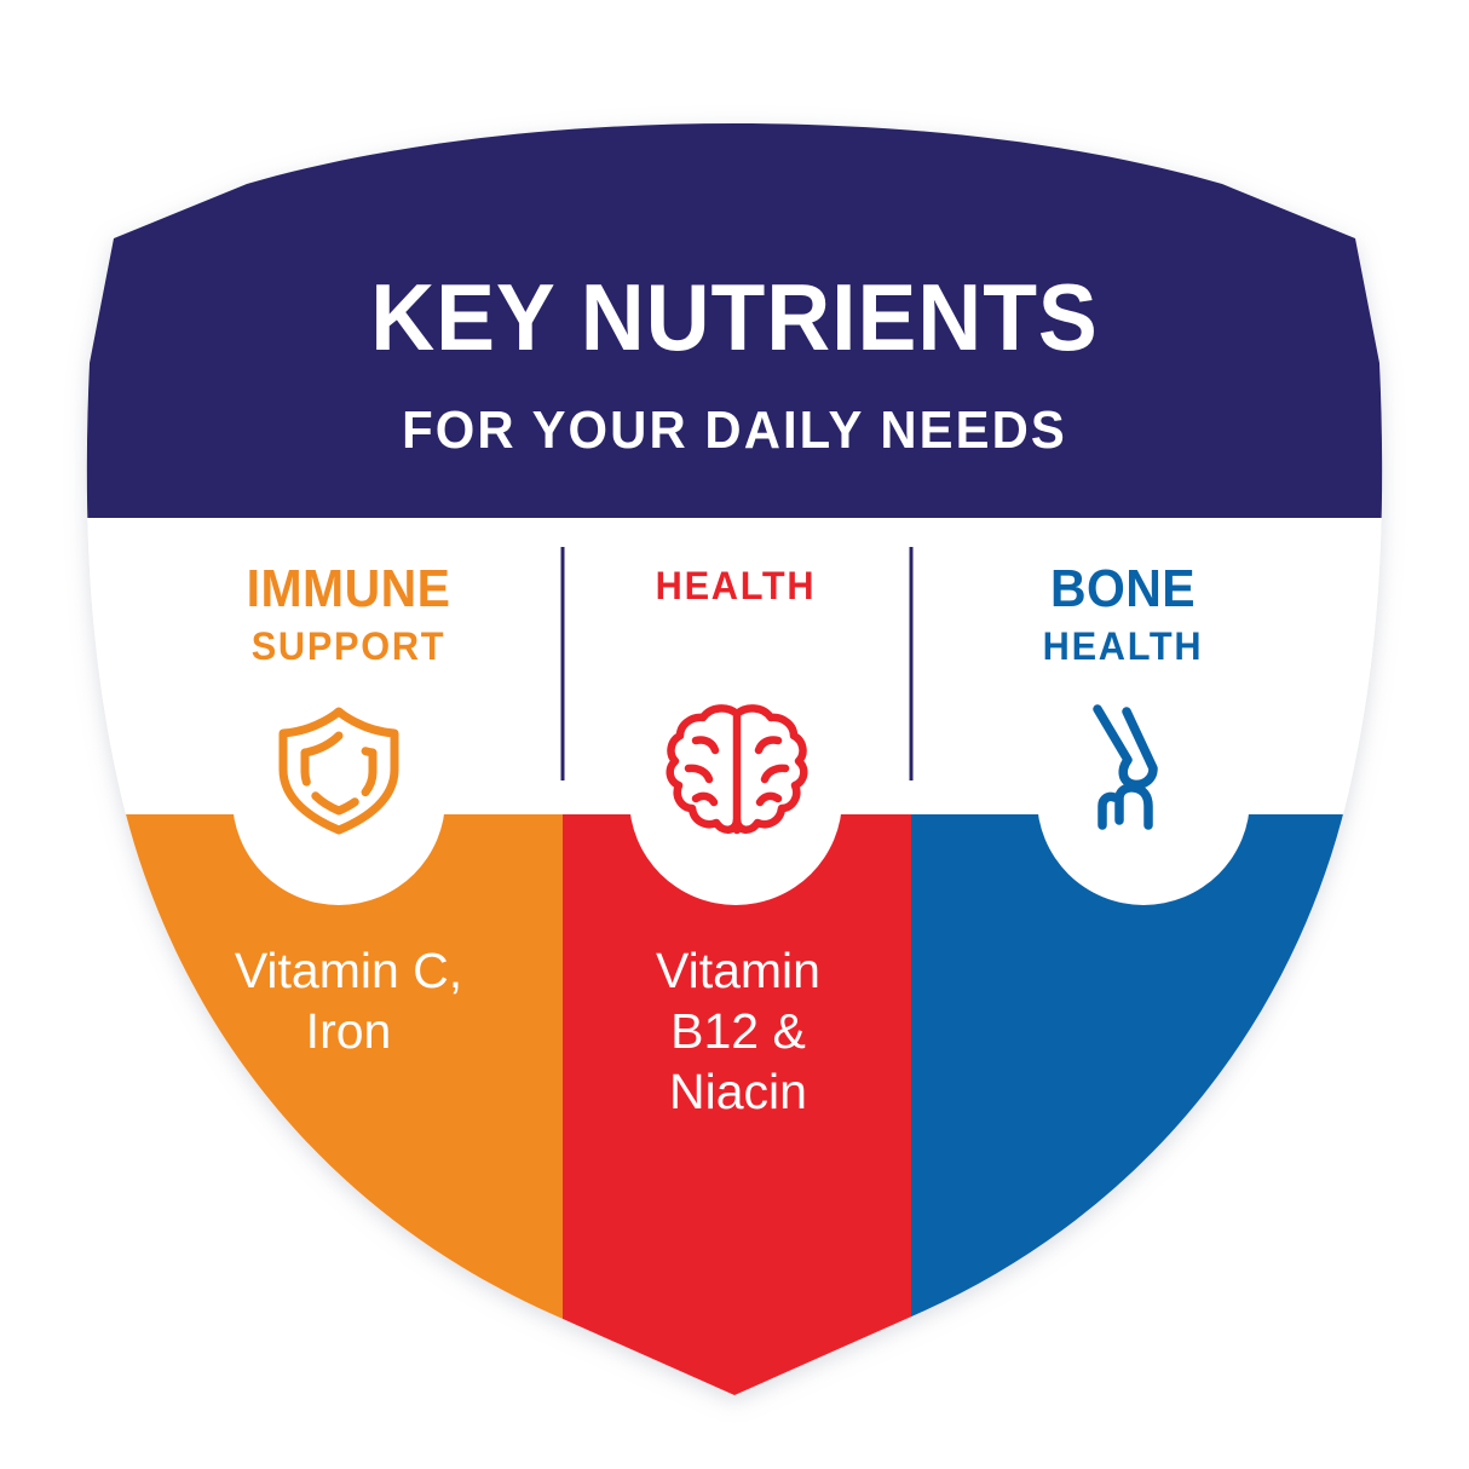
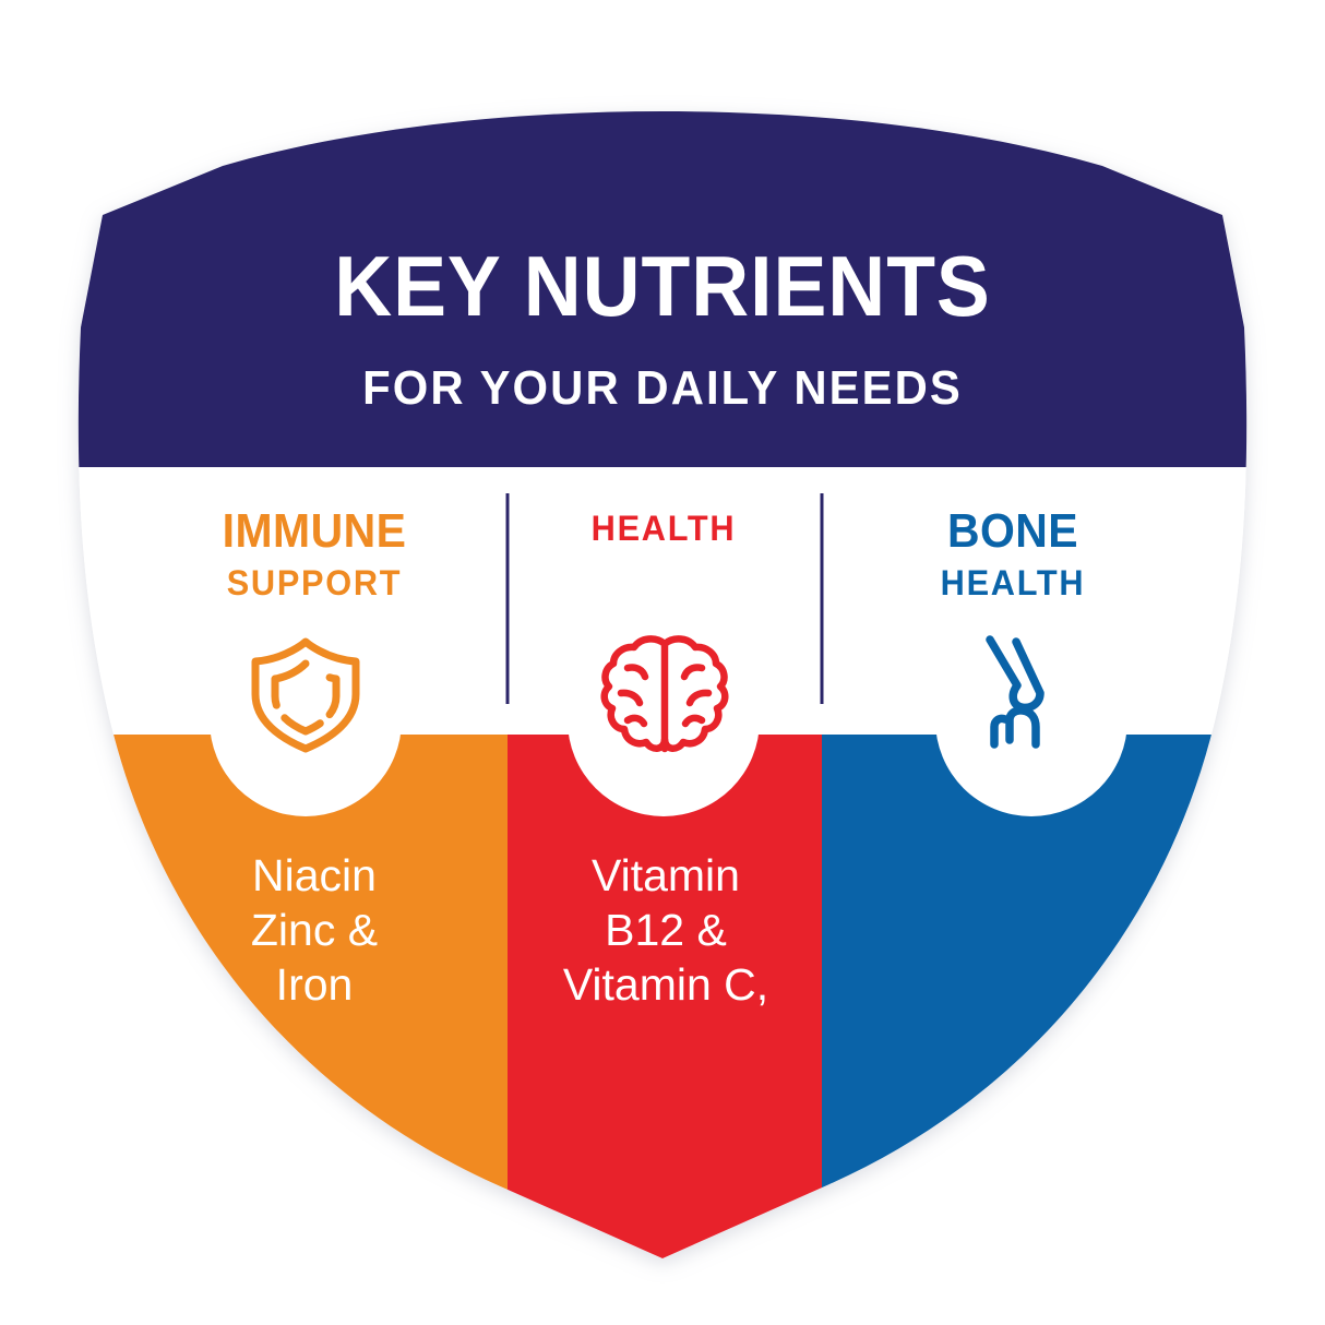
  KEY NUTRIENTS
  FOR YOUR DAILY NEEDS
  IMMUNE
  SUPPORT
  HEALTH
  BONE
  HEALTH
- Vitamin C,
+ Niacin
+ Zinc &
  Iron
  Vitamin
  B12 &
- Niacin
+ Vitamin C,
